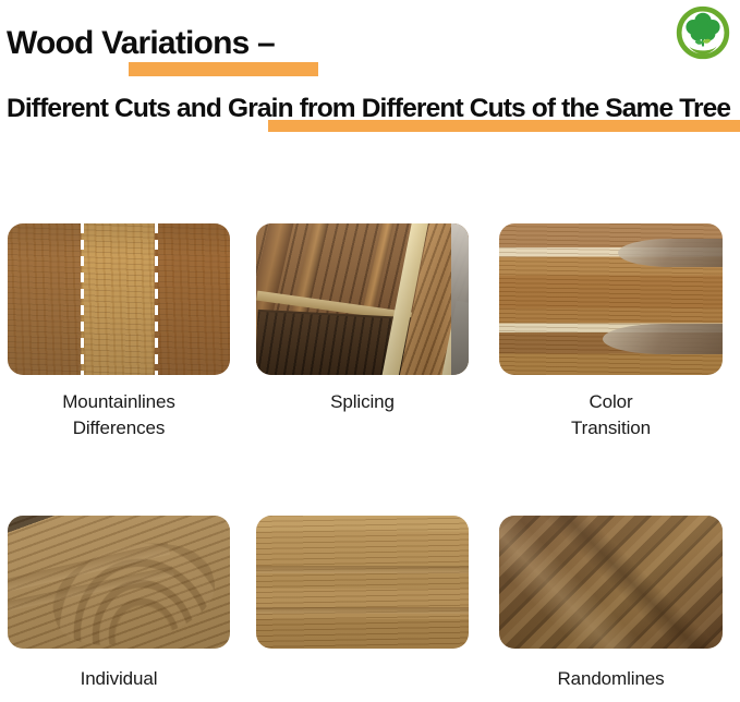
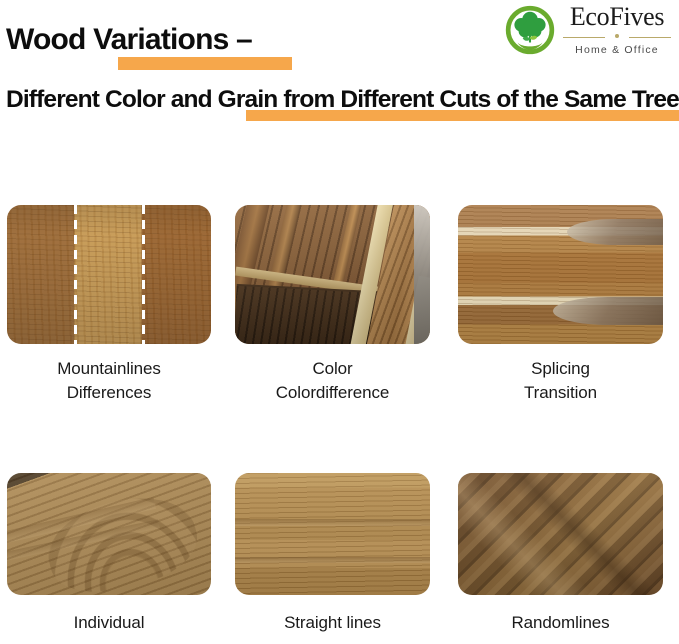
  Wood Variations –
- Different Cuts and Grain from Different Cuts of the Same Tree
+ Different Color and Grain from Different Cuts of the Same Tree
+ EcoFives
+ Home & Office
  Mountainlines
  Differences
- Splicing
+ Color
+ Colordifference
- Color
+ Splicing
  Transition
  Individual
+ Straight lines
  Randomlines
